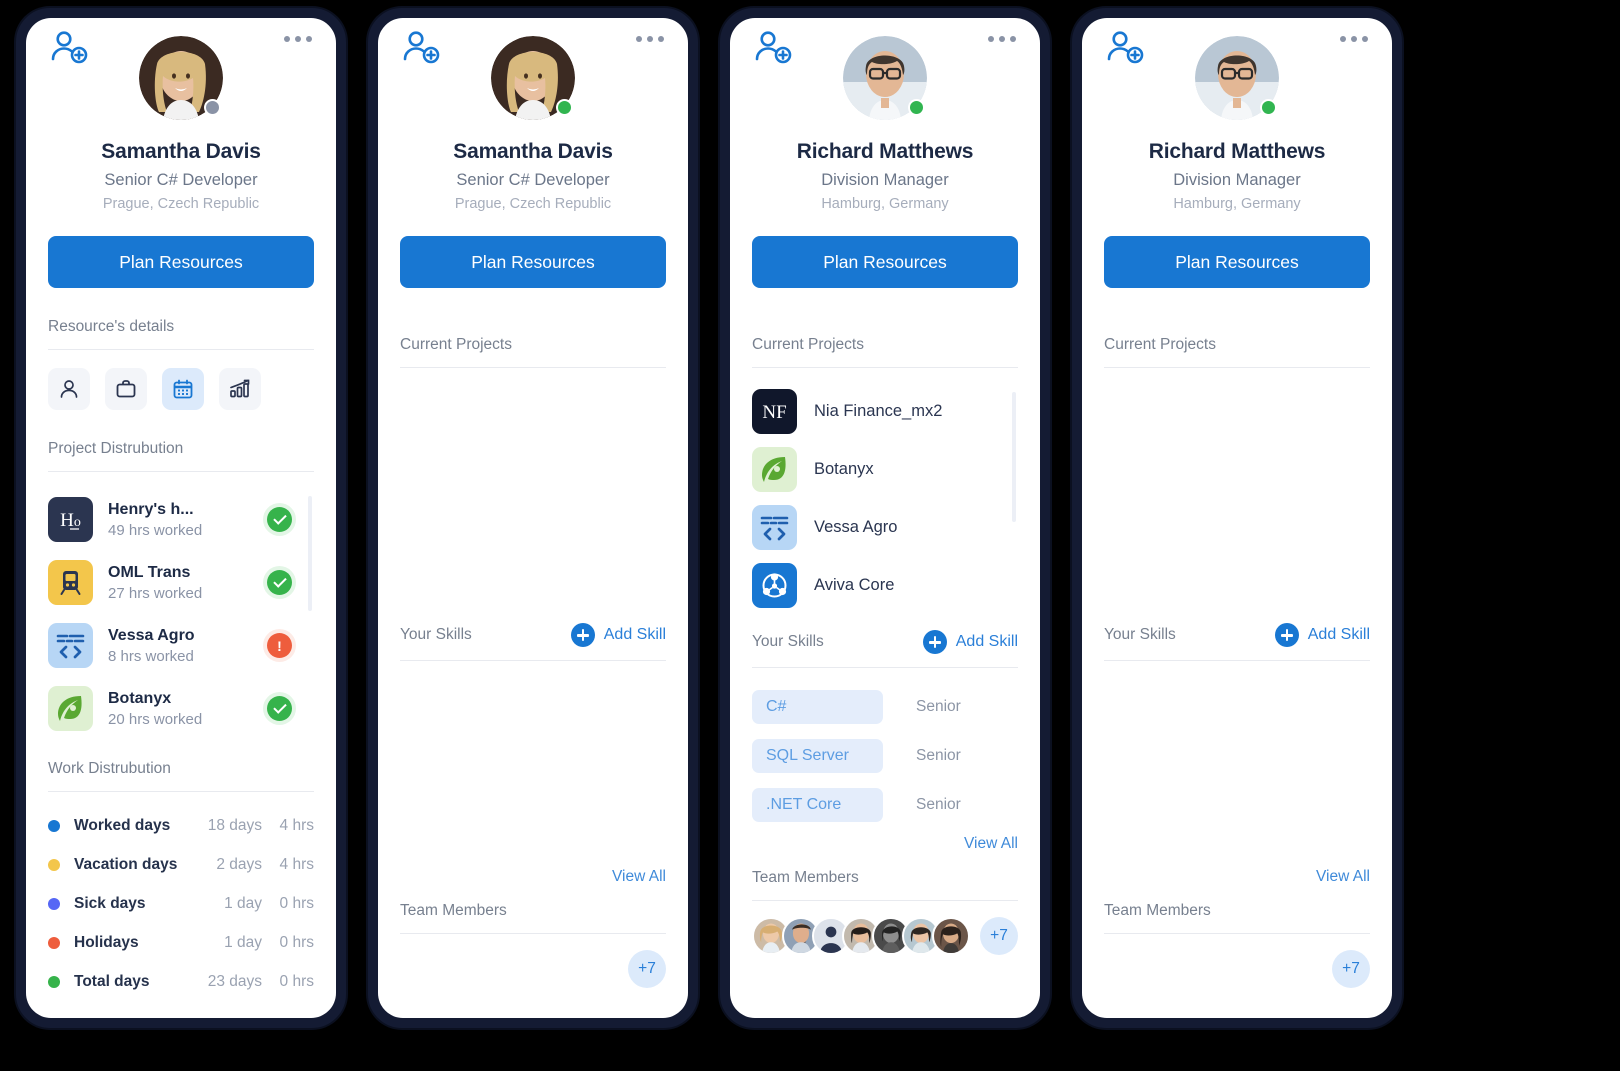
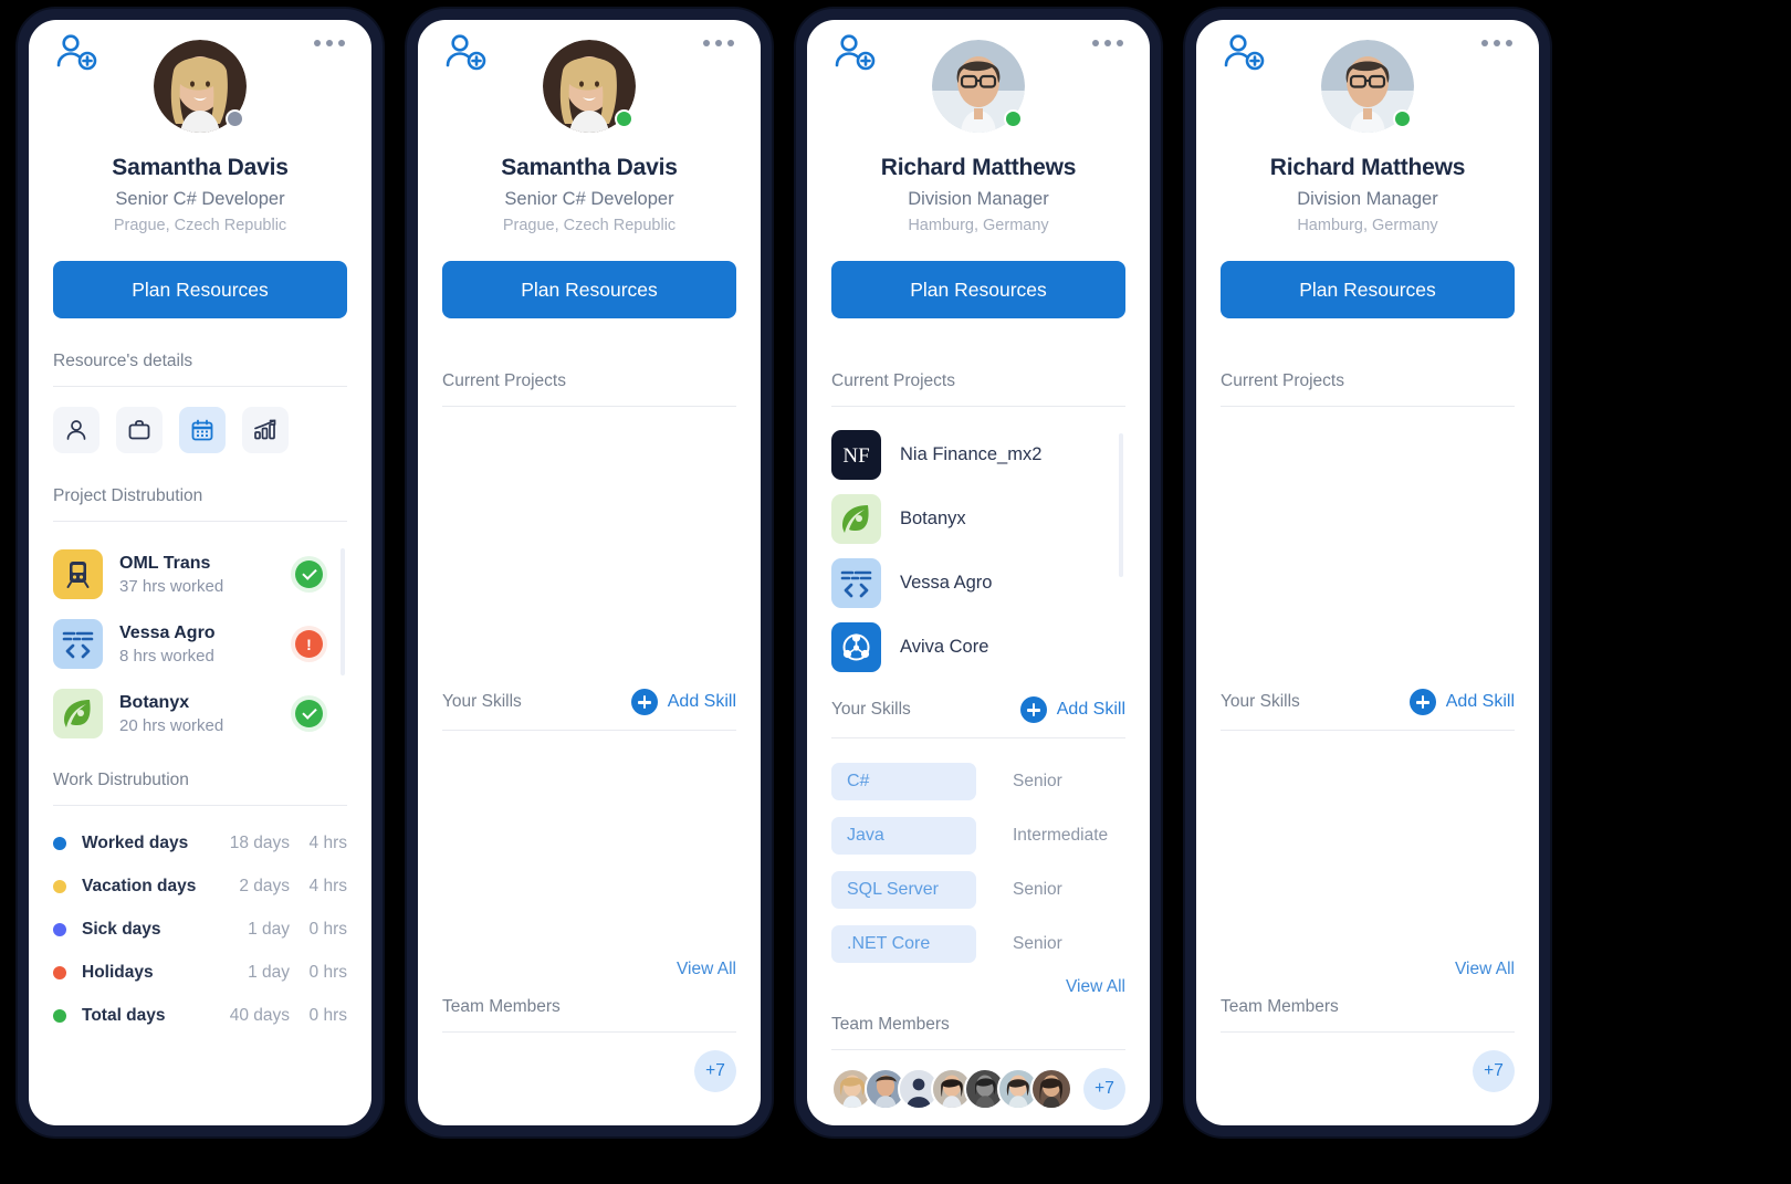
  Samantha Davis
  Senior C# Developer
  Prague, Czech Republic
  Plan Resources
  Resource's details
  Project Distrubution
- Ho
- Henry's h...
- 49 hrs worked
  OML Trans
- 27 hrs worked
+ 37 hrs worked
  Vessa Agro
  8 hrs worked
  Botanyx
  20 hrs worked
  Work Distrubution
  Worked days
  18 days
  4 hrs
  Vacation days
  2 days
  4 hrs
  Sick days
  1 day
  0 hrs
  Holidays
  1 day
  0 hrs
  Total days
- 23 days
+ 40 days
  0 hrs
  Samantha Davis
  Senior C# Developer
  Prague, Czech Republic
  Plan Resources
  Current Projects
  Your Skills
  Add Skill
  View All
  Team Members
  +7
  Richard Matthews
  Division Manager
  Hamburg, Germany
  Plan Resources
  Current Projects
  NF
  Nia Finance_mx2
  Botanyx
  Vessa Agro
  Aviva Core
  Your Skills
  Add Skill
  C#
  Senior
+ Java
+ Intermediate
  SQL Server
  Senior
  .NET Core
  Senior
  View All
  Team Members
  +7
  Richard Matthews
  Division Manager
  Hamburg, Germany
  Plan Resources
  Current Projects
  Your Skills
  Add Skill
  View All
  Team Members
  +7
